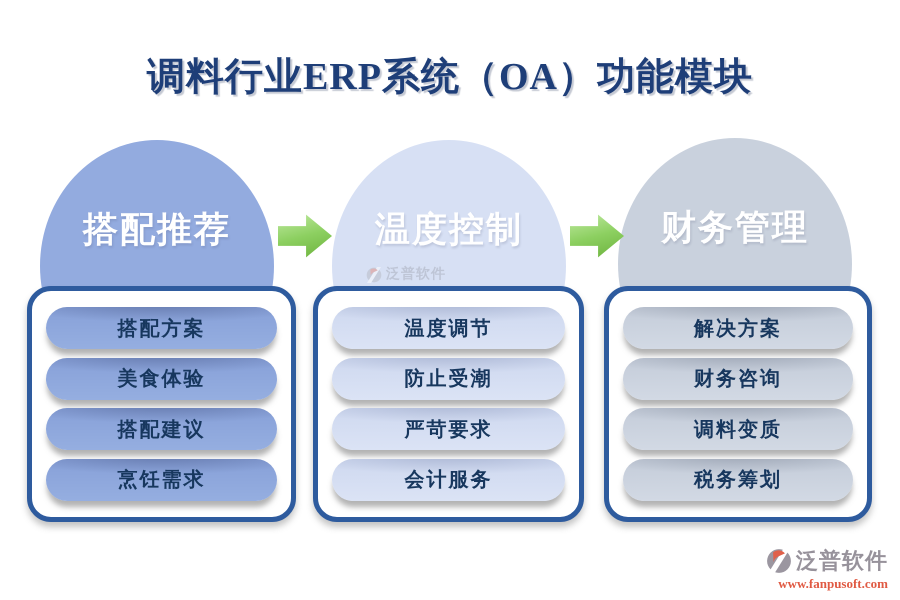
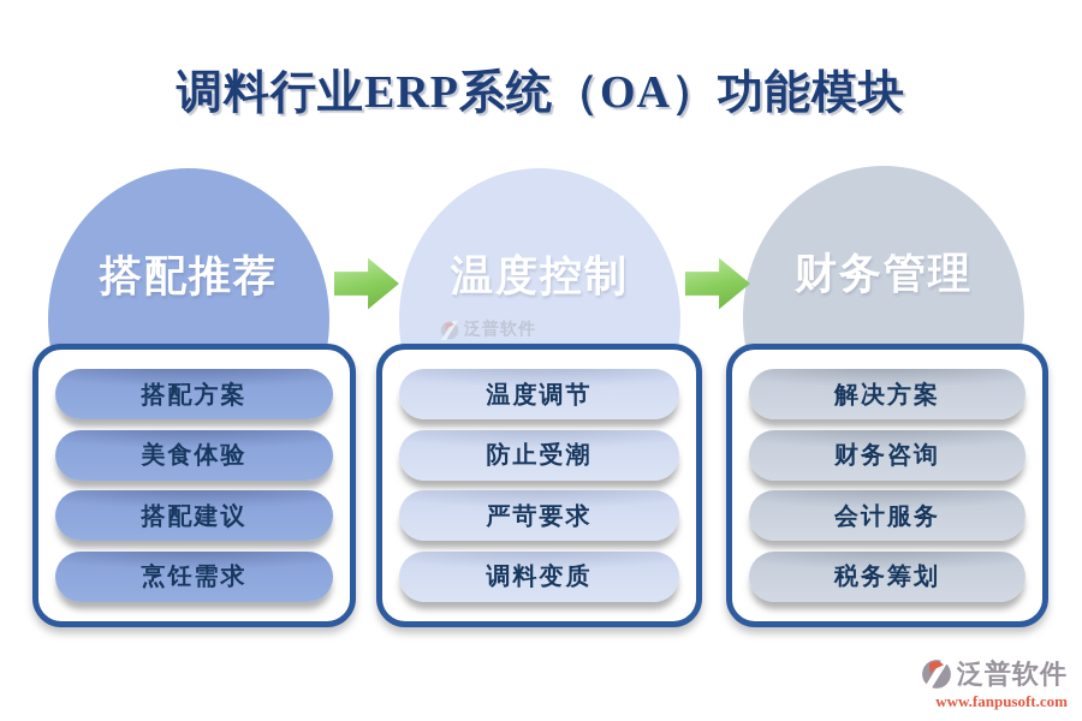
  调料行业ERP系统（OA）功能模块
  搭配推荐
  温度控制
  财务管理
  泛普软件
  搭配方案
  美食体验
  搭配建议
  烹饪需求
  温度调节
  防止受潮
  严苛要求
- 会计服务
+ 调料变质
  解决方案
  财务咨询
- 调料变质
+ 会计服务
  税务筹划
  泛普软件
  www.fanpusoft.com
